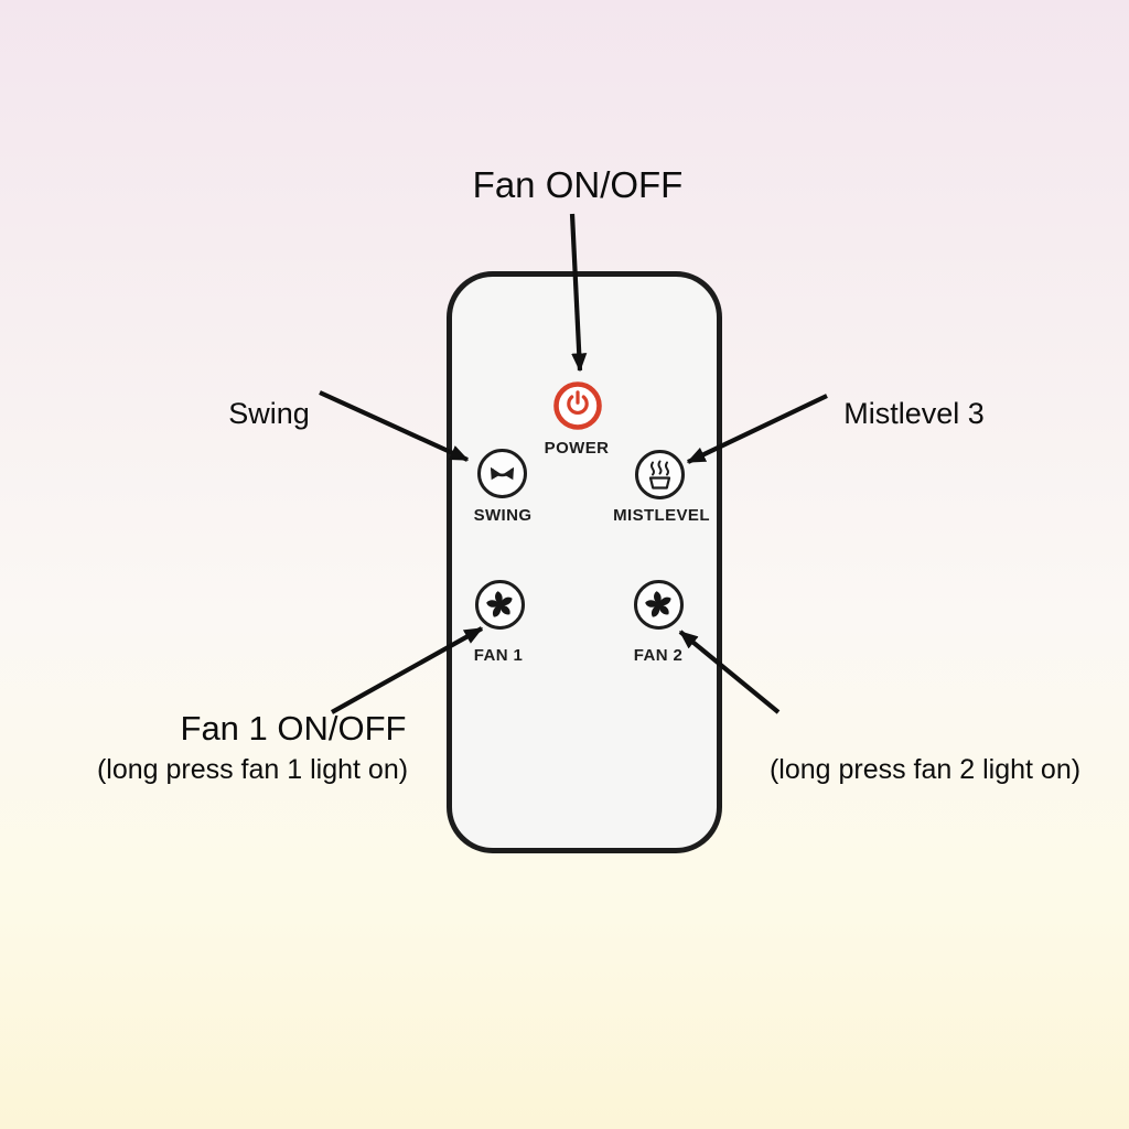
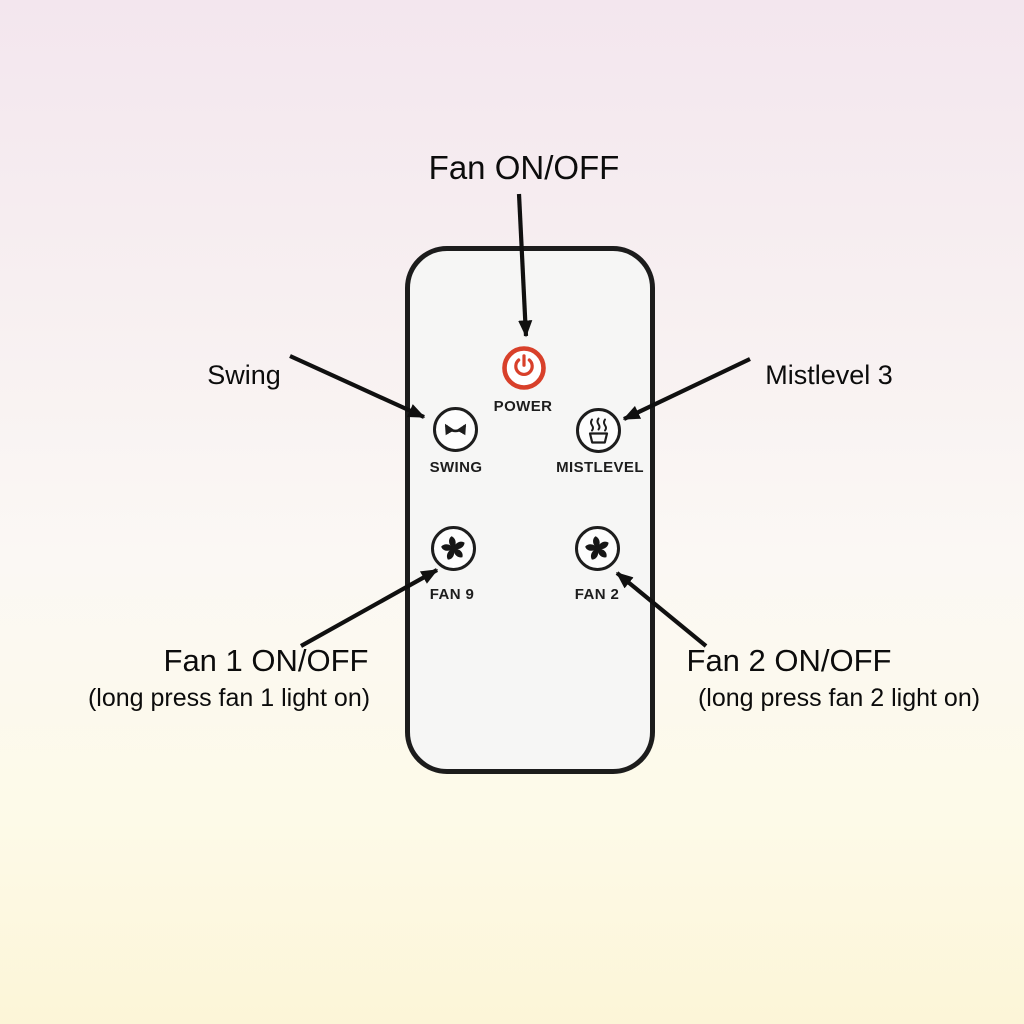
  POWER
  SWING
  MISTLEVEL
- FAN 1
+ FAN 9
  FAN 2
  Fan ON/OFF
  Swing
  Mistlevel 3
  Fan 1 ON/OFF
  (long press fan 1 light on)
+ Fan 2 ON/OFF
  (long press fan 2 light on)
